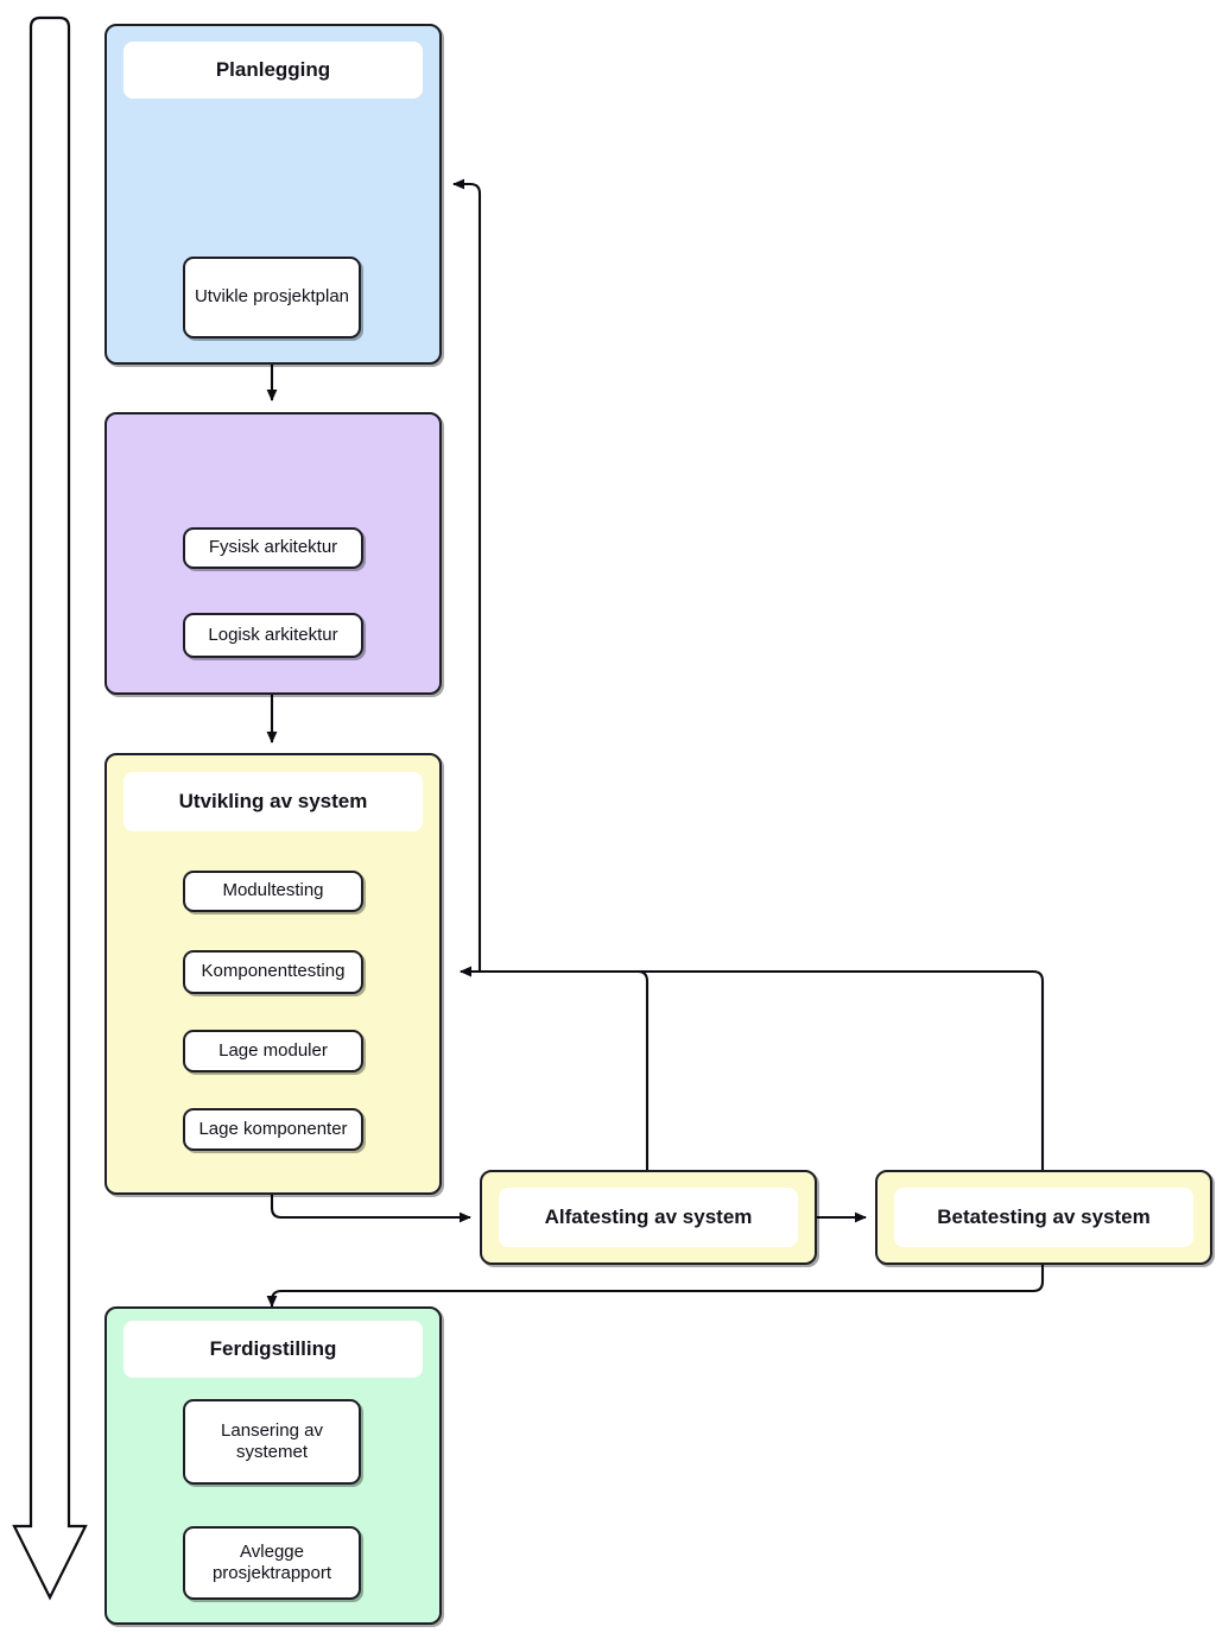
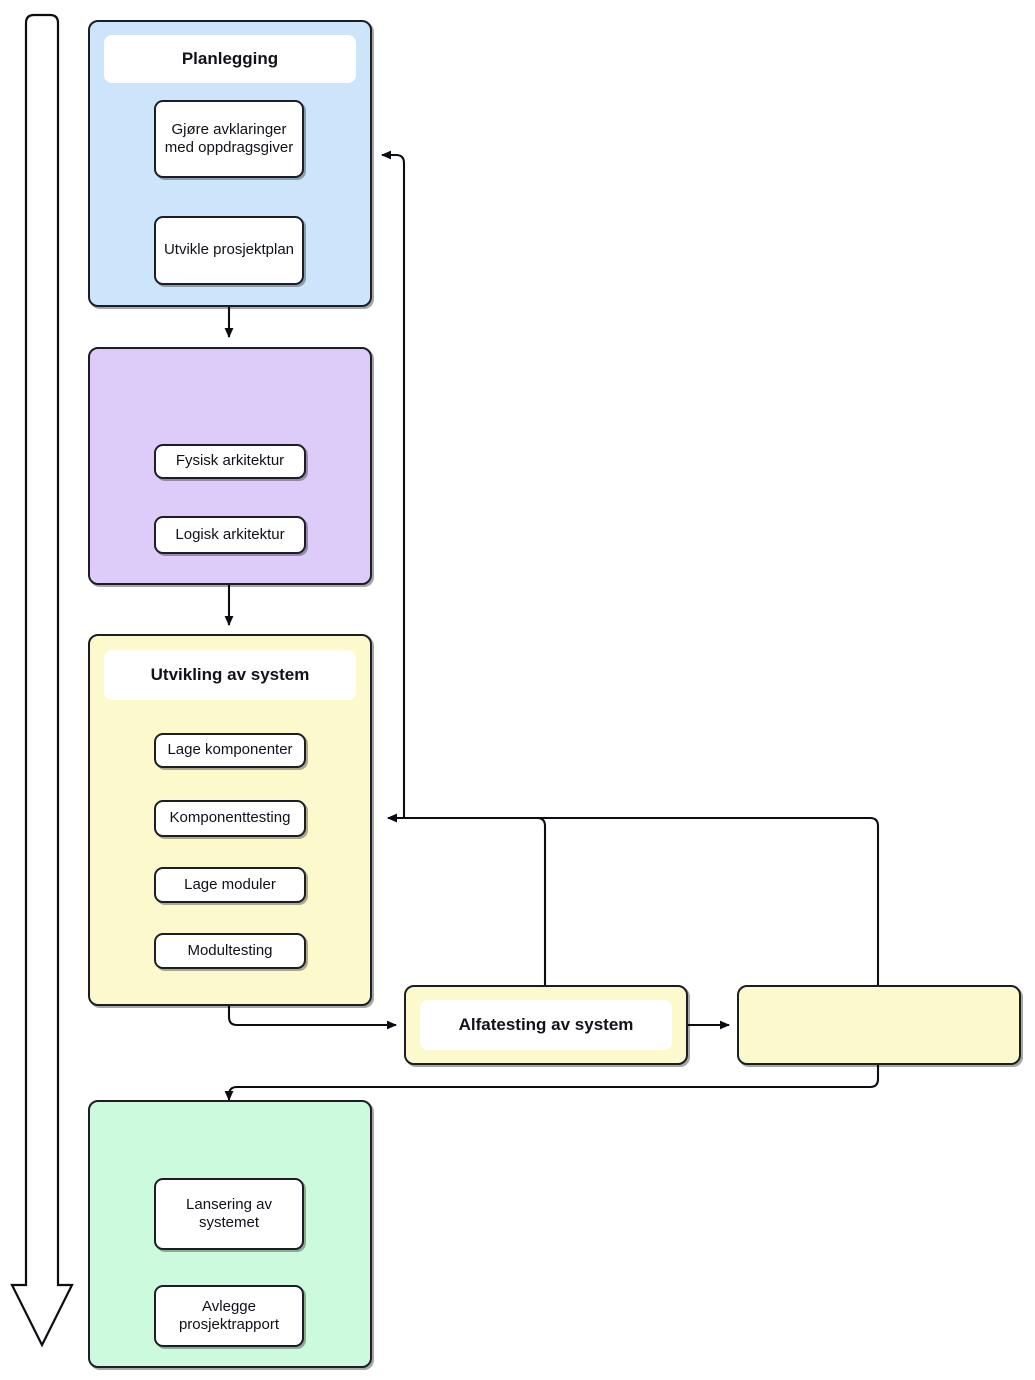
  Planlegging
+ Gjøre avklaringer med oppdragsgiver
  Utvikle prosjektplan
  Fysisk arkitektur
  Logisk arkitektur
  Utvikling av system
- Modultesting
+ Lage komponenter
  Komponenttesting
  Lage moduler
- Lage komponenter
+ Modultesting
  Alfatesting av system
- Betatesting av system
- Ferdigstilling
  Lansering av systemet
  Avlegge prosjektrapport
